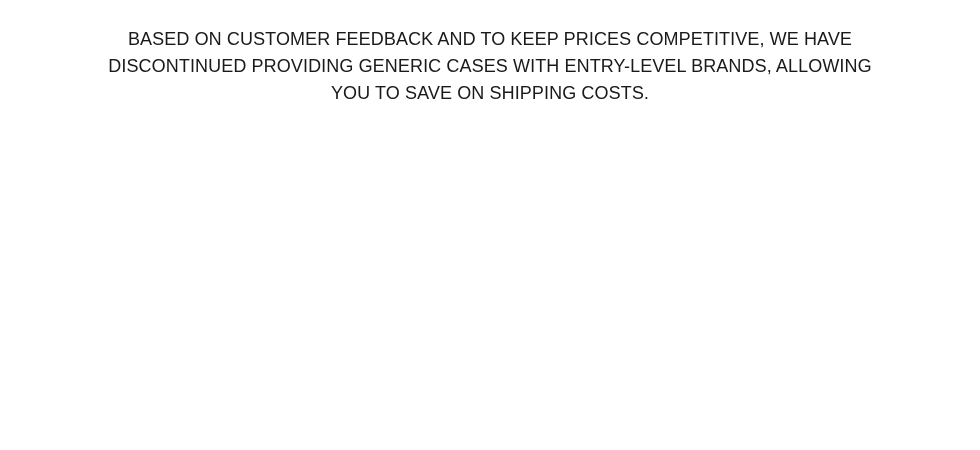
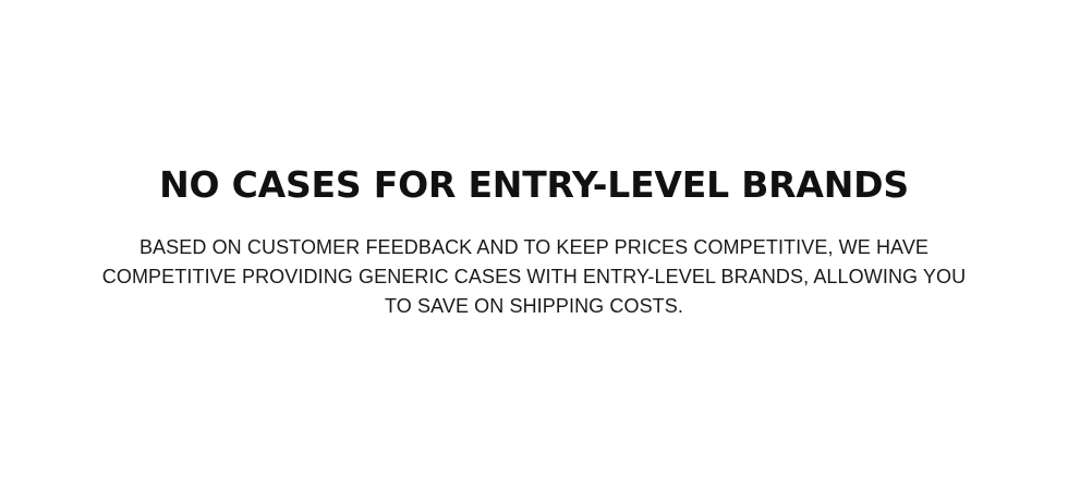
+ NO CASES FOR ENTRY-LEVEL BRANDS
- BASED ON CUSTOMER FEEDBACK AND TO KEEP PRICES COMPETITIVE, WE HAVE DISCONTINUED PROVIDING GENERIC CASES WITH ENTRY-LEVEL BRANDS, ALLOWING YOU TO SAVE ON SHIPPING COSTS.
+ BASED ON CUSTOMER FEEDBACK AND TO KEEP PRICES COMPETITIVE, WE HAVE COMPETITIVE PROVIDING GENERIC CASES WITH ENTRY-LEVEL BRANDS, ALLOWING YOU TO SAVE ON SHIPPING COSTS.
